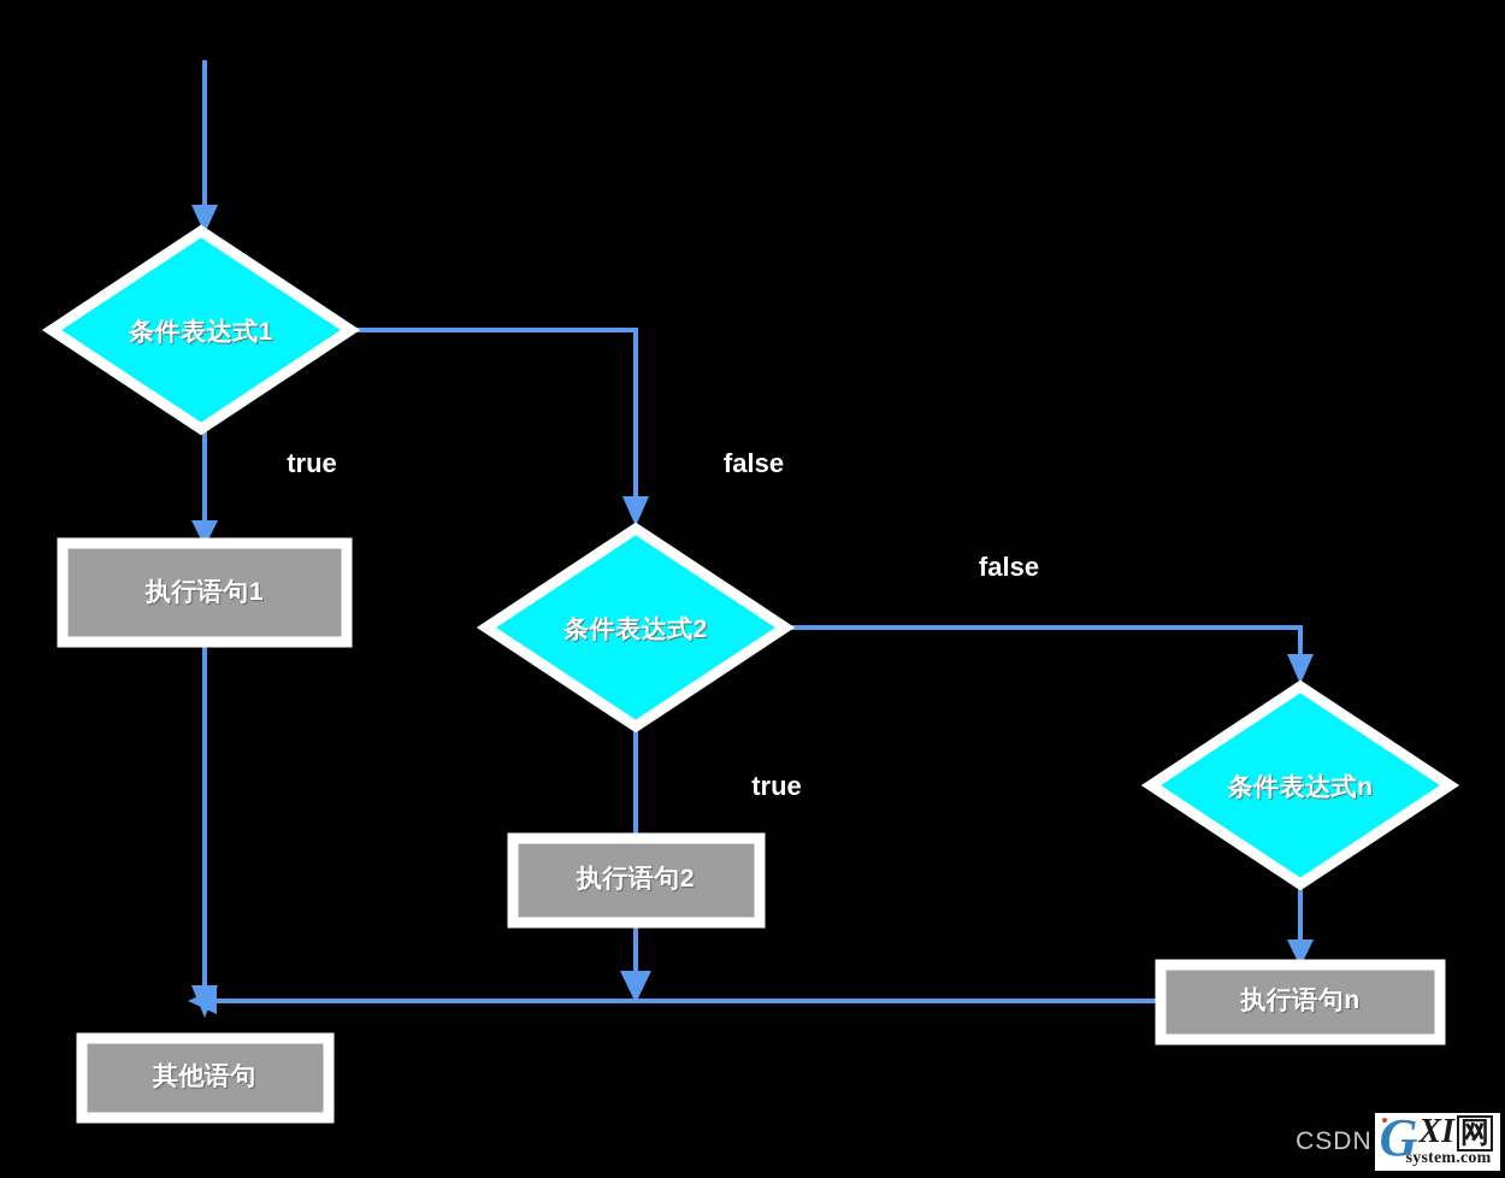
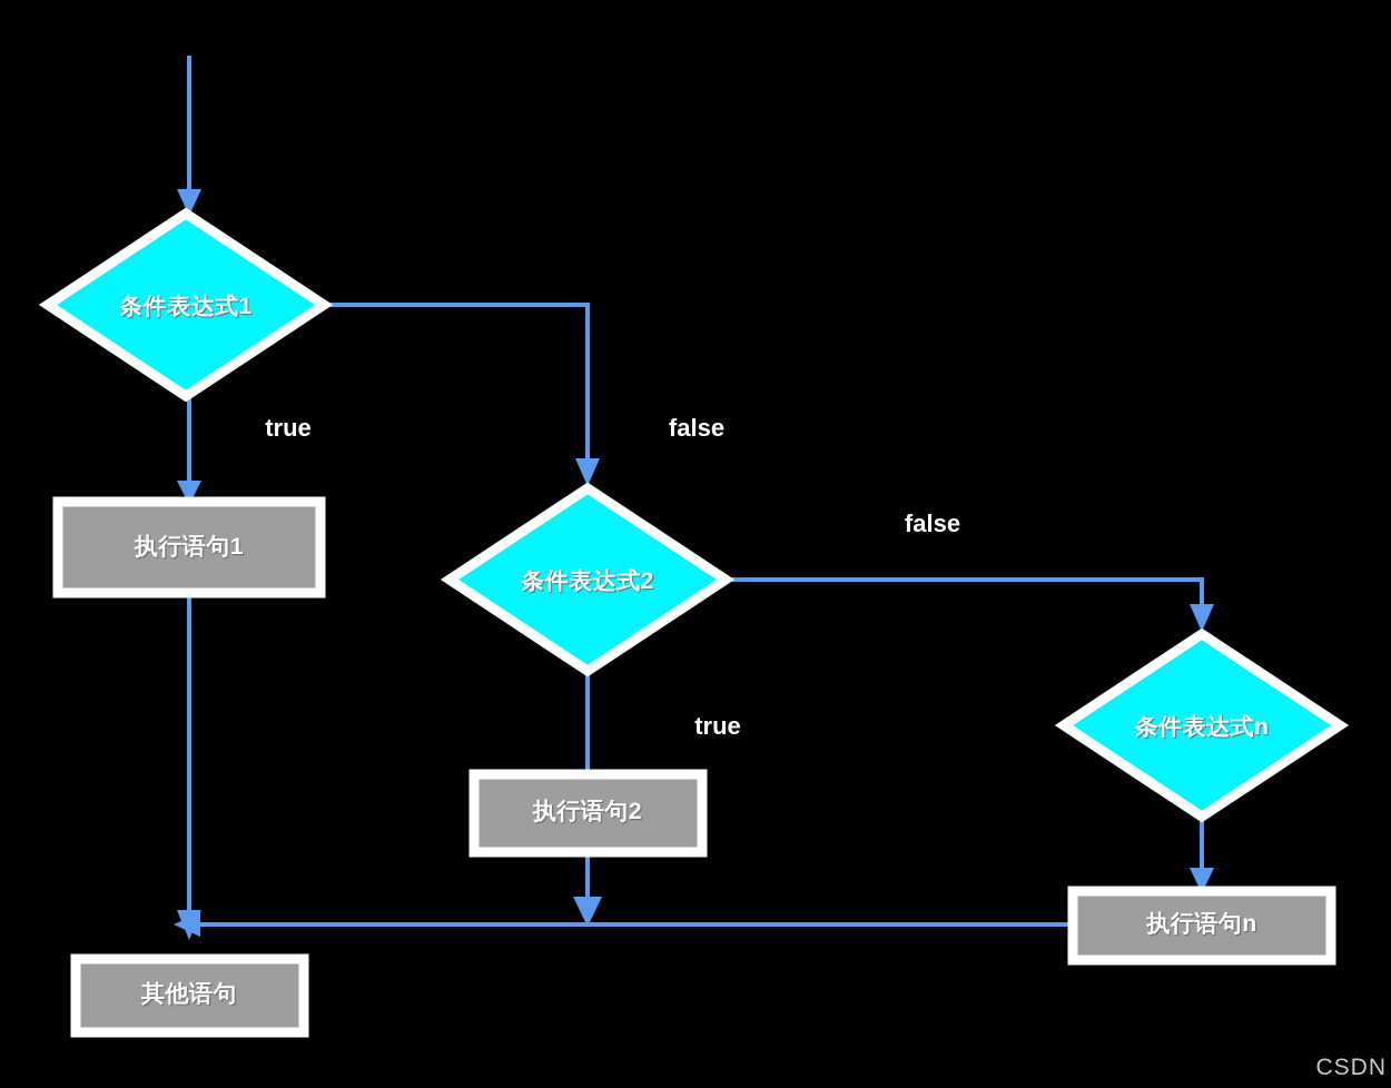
  条件表达式1
  执行语句1
  条件表达式2
  执行语句2
  条件表达式n
  执行语句n
  其他语句
  true
  false
  false
  true
  CSDN
- G
- XI
- 网
- system.com
